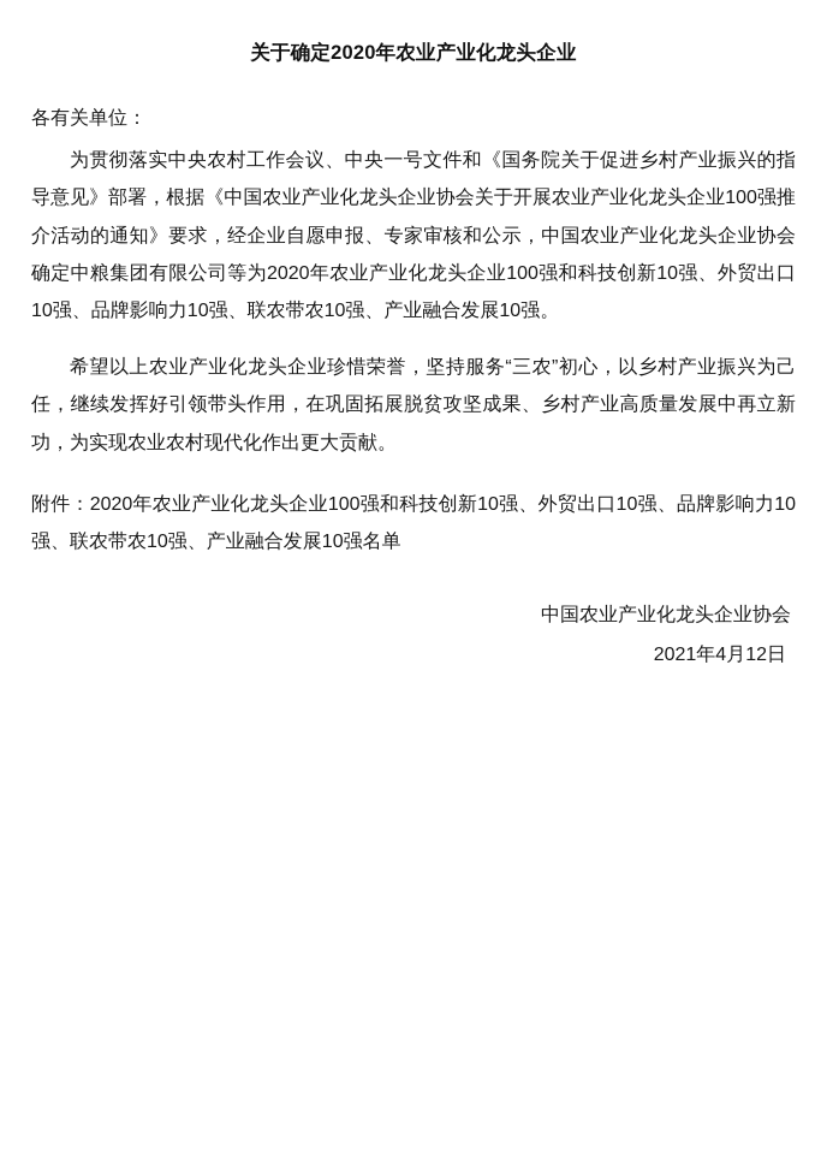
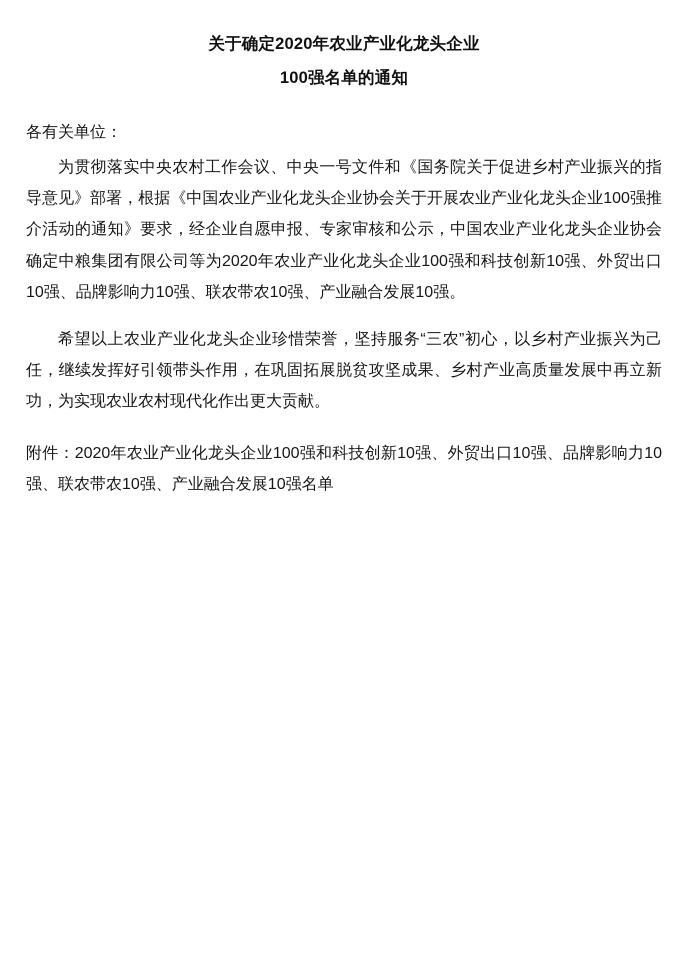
  关于确定2020年农业产业化龙头企业
+ 100强名单的通知
  各有关单位：
  为贯彻落实中央农村工作会议、中央一号文件和《国务院关于促进乡村产业振兴的指导意见》部署，根据《中国农业产业化龙头企业协会关于开展农业产业化龙头企业100强推介活动的通知》要求，经企业自愿申报、专家审核和公示，中国农业产业化龙头企业协会确定中粮集团有限公司等为2020年农业产业化龙头企业100强和科技创新10强、外贸出口10强、品牌影响力10强、联农带农10强、产业融合发展10强。
  希望以上农业产业化龙头企业珍惜荣誉，坚持服务“三农”初心，以乡村产业振兴为己任，继续发挥好引领带头作用，在巩固拓展脱贫攻坚成果、乡村产业高质量发展中再立新功，为实现农业农村现代化作出更大贡献。
  附件：2020年农业产业化龙头企业100强和科技创新10强、外贸出口10强、品牌影响力10强、联农带农10强、产业融合发展10强名单
- 中国农业产业化龙头企业协会
- 2021年4月12日
